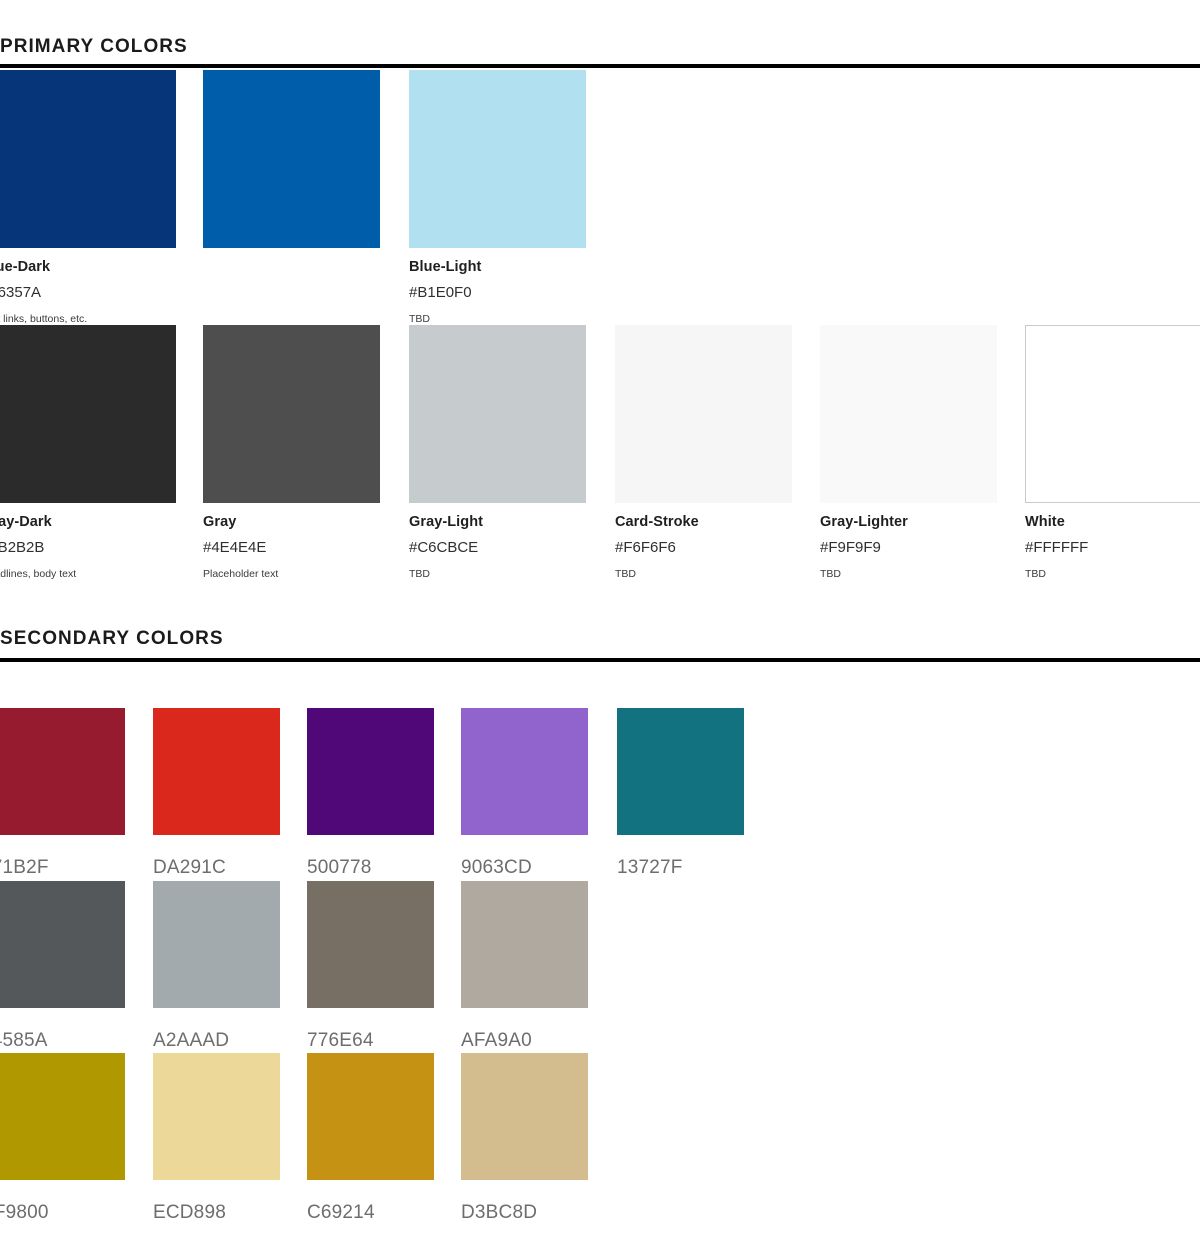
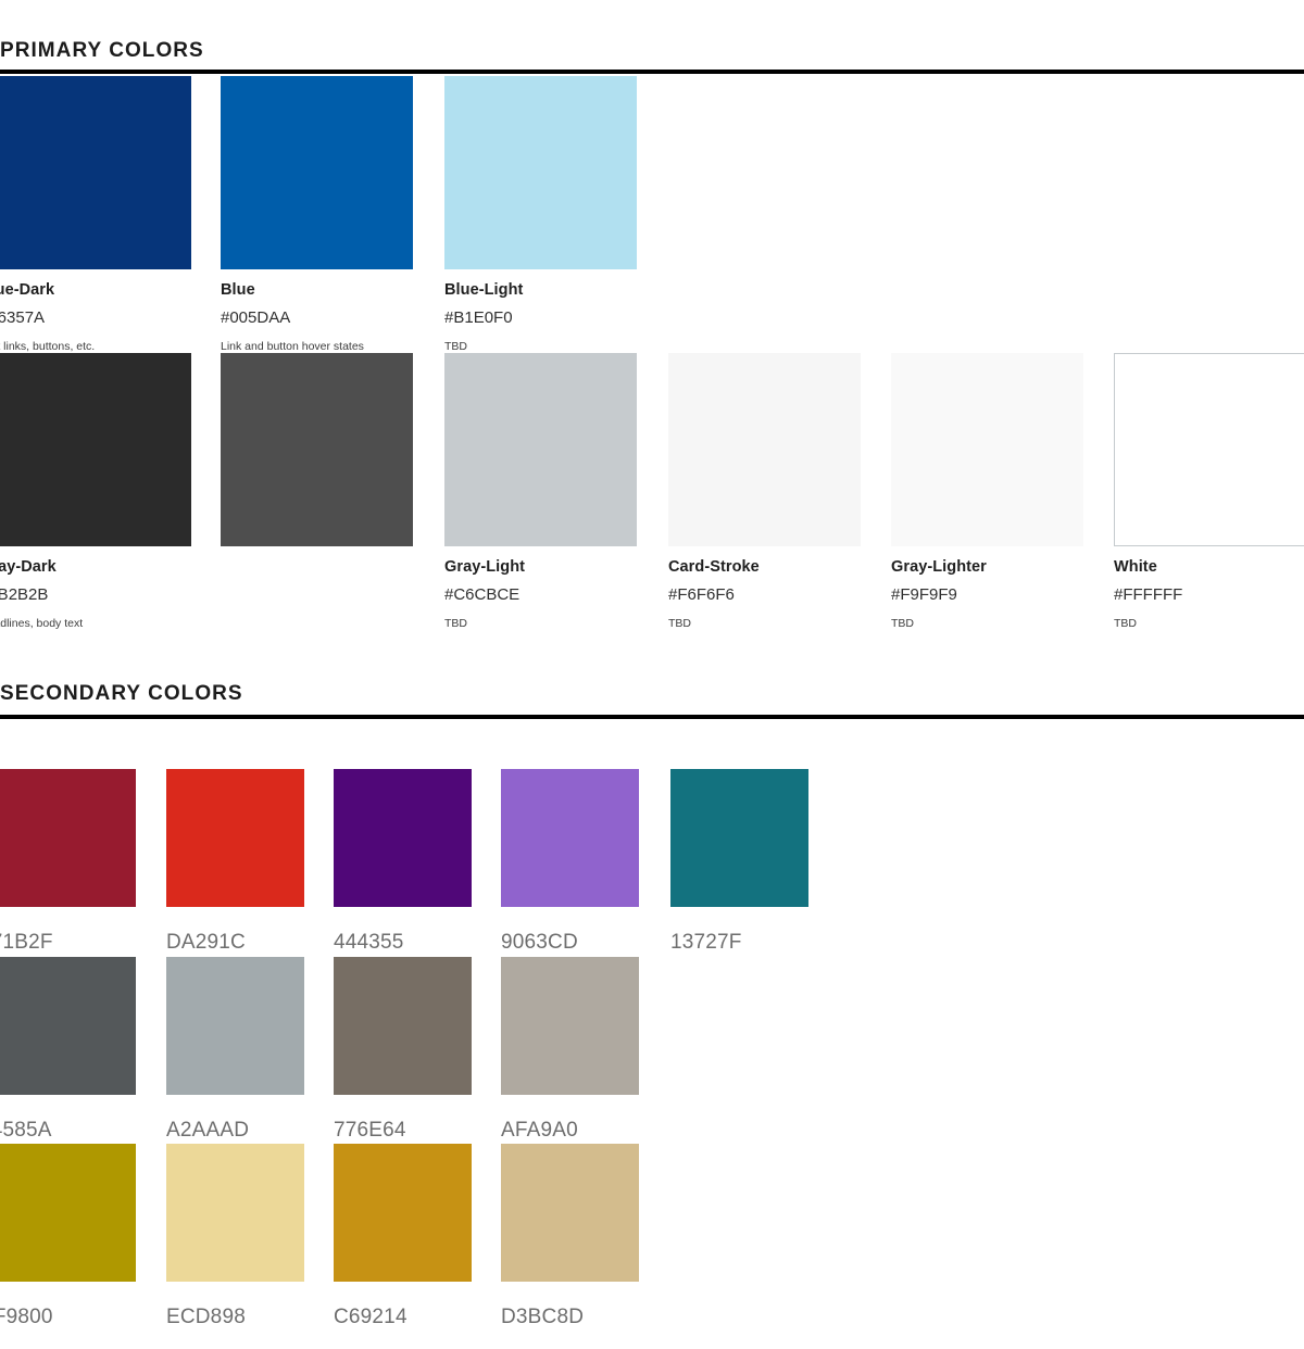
  PRIMARY COLORS
  ue-Dark
  6357A
  links, buttons, etc.
+ Blue
+ #005DAA
+ Link and button hover states
  Blue-Light
  #B1E0F0
  TBD
  ay-Dark
  B2B2B
  dlines, body text
- Gray
- #4E4E4E
- Placeholder text
  Gray-Light
  #C6CBCE
  TBD
  Card-Stroke
  #F6F6F6
  TBD
  Gray-Lighter
  #F9F9F9
  TBD
  White
  #FFFFFF
  TBD
  SECONDARY COLORS
  DA291C
- 500778
+ 444355
  9063CD
  13727F
  A2AAAD
  776E64
  AFA9A0
  ECD898
  C69214
  D3BC8D
